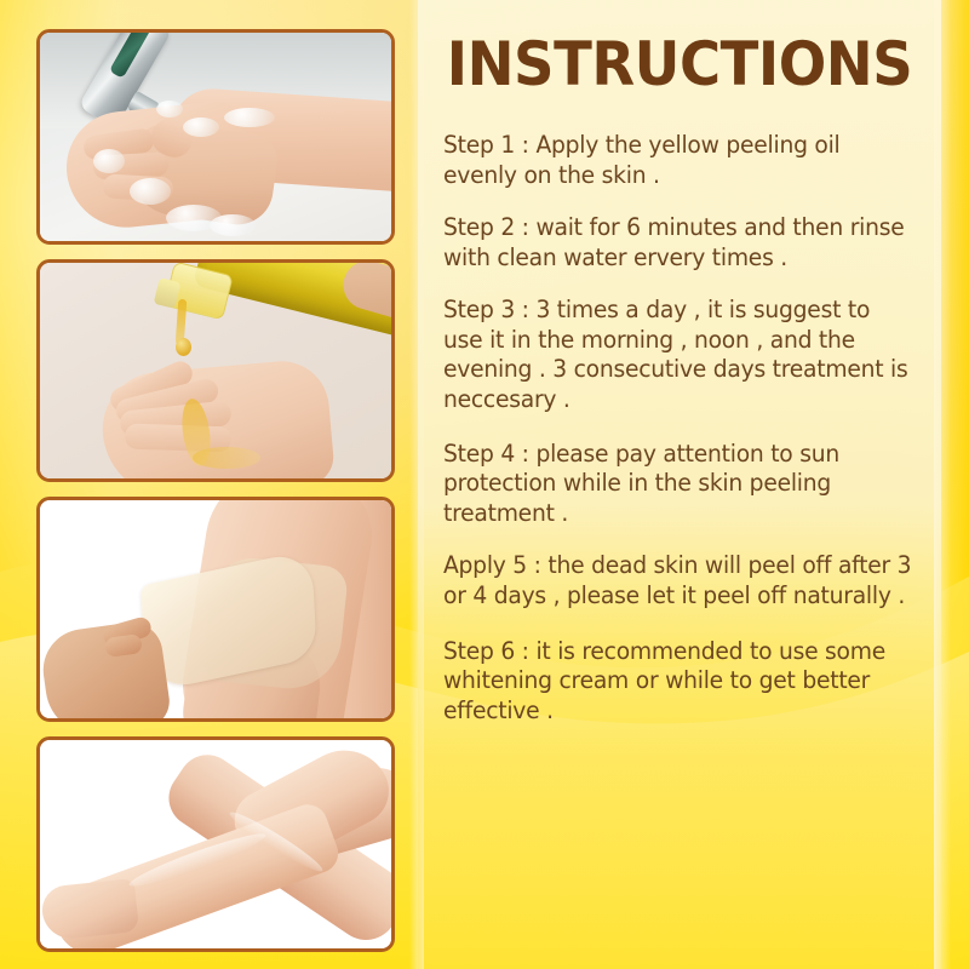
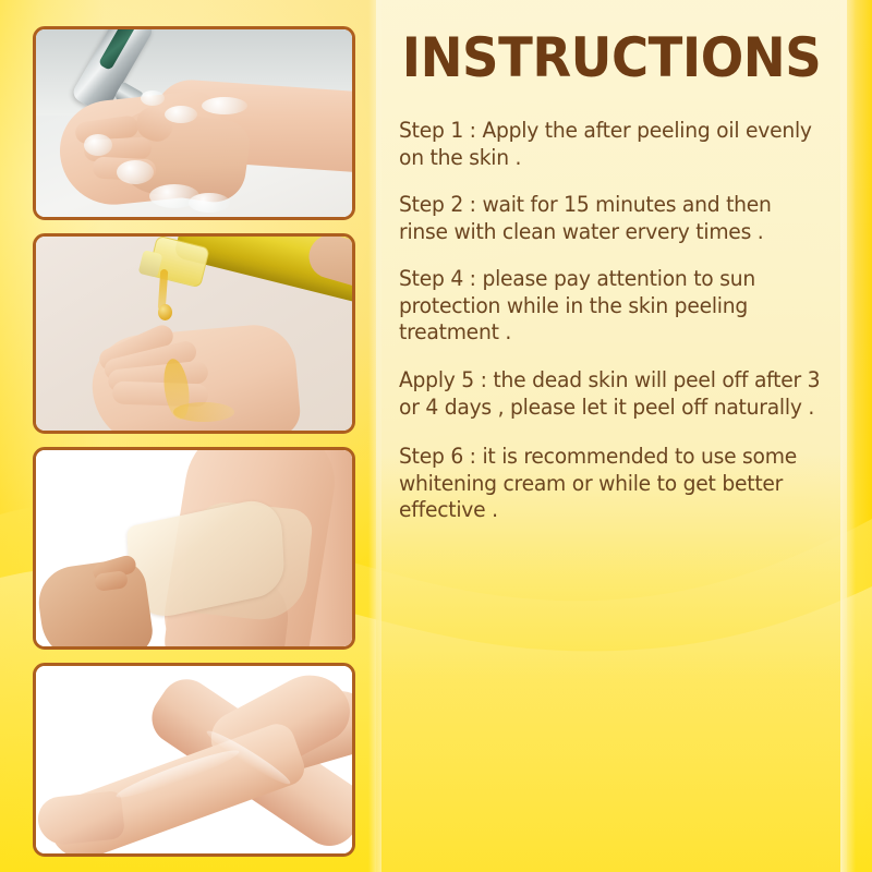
  INSTRUCTIONS
- Step 1 : Apply the yellow peeling oil evenly on the skin .
+ Step 1 : Apply the after peeling oil evenly on the skin .
- Step 2 : wait for 6 minutes and then rinse with clean water ervery times .
+ Step 2 : wait for 15 minutes and then rinse with clean water ervery times .
- Step 3 : 3 times a day , it is suggest to use it in the morning , noon , and the evening . 3 consecutive days treatment is neccesary .
  Step 4 : please pay attention to sun protection while in the skin peeling treatment .
  Apply 5 : the dead skin will peel off after 3 or 4 days , please let it peel off naturally .
  Step 6 : it is recommended to use some whitening cream or while to get better effective .
